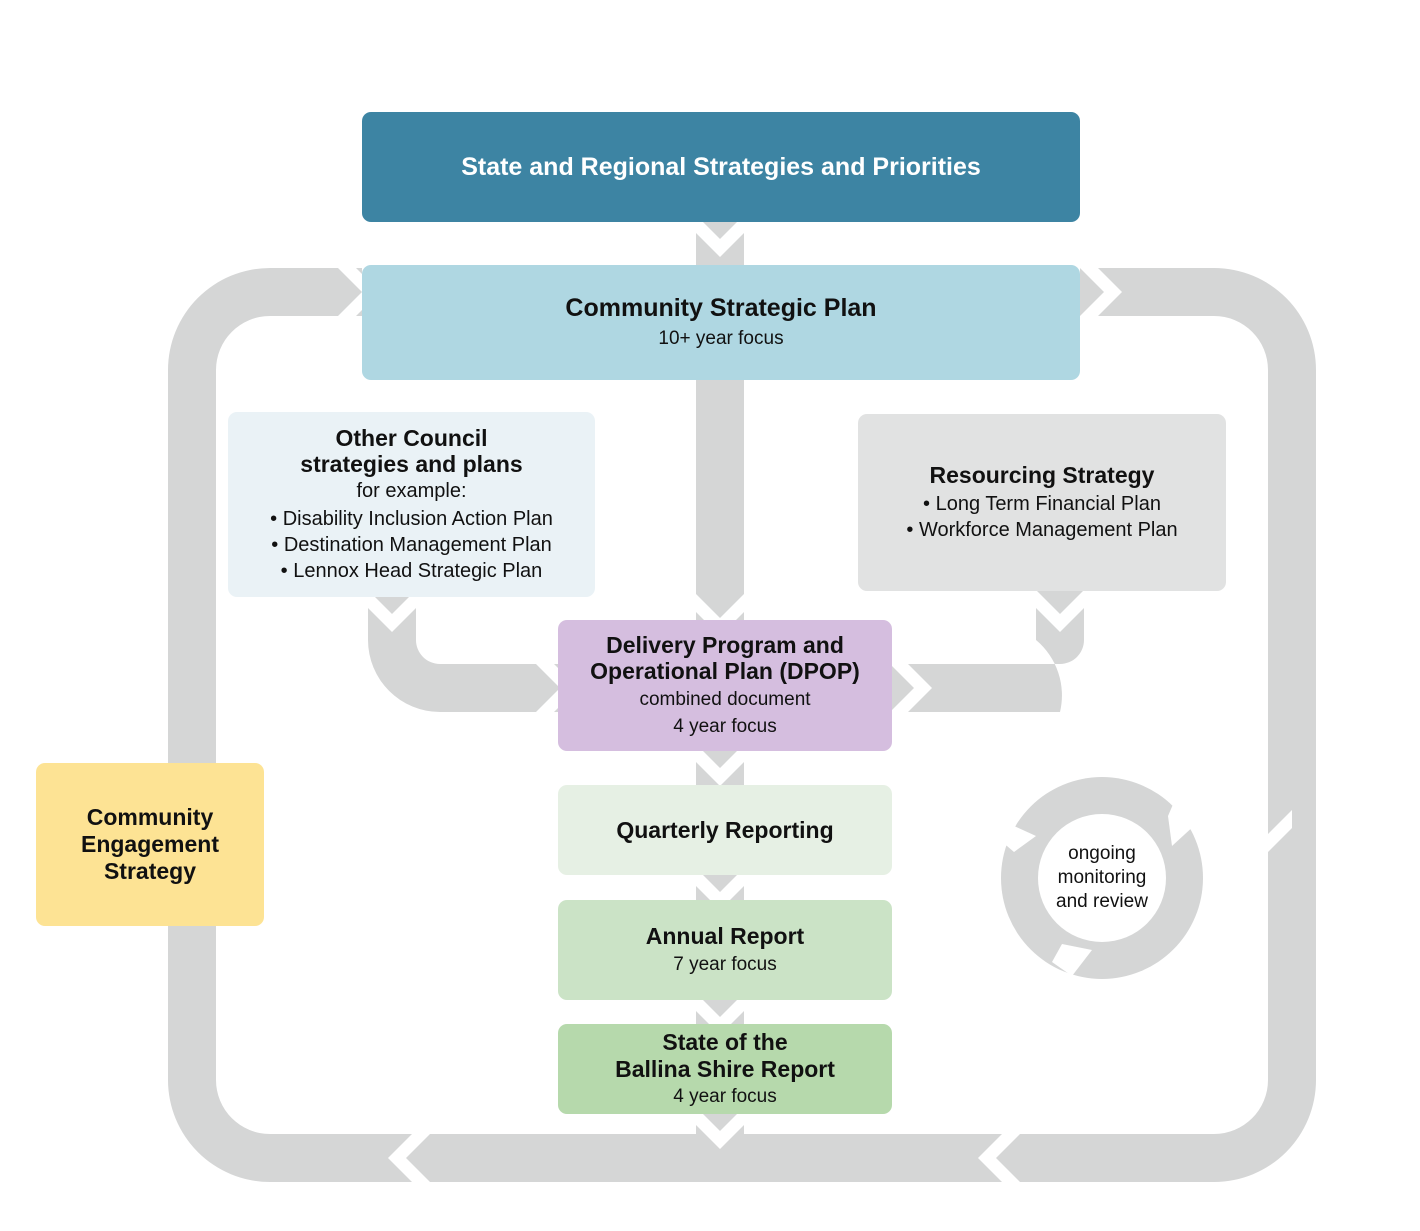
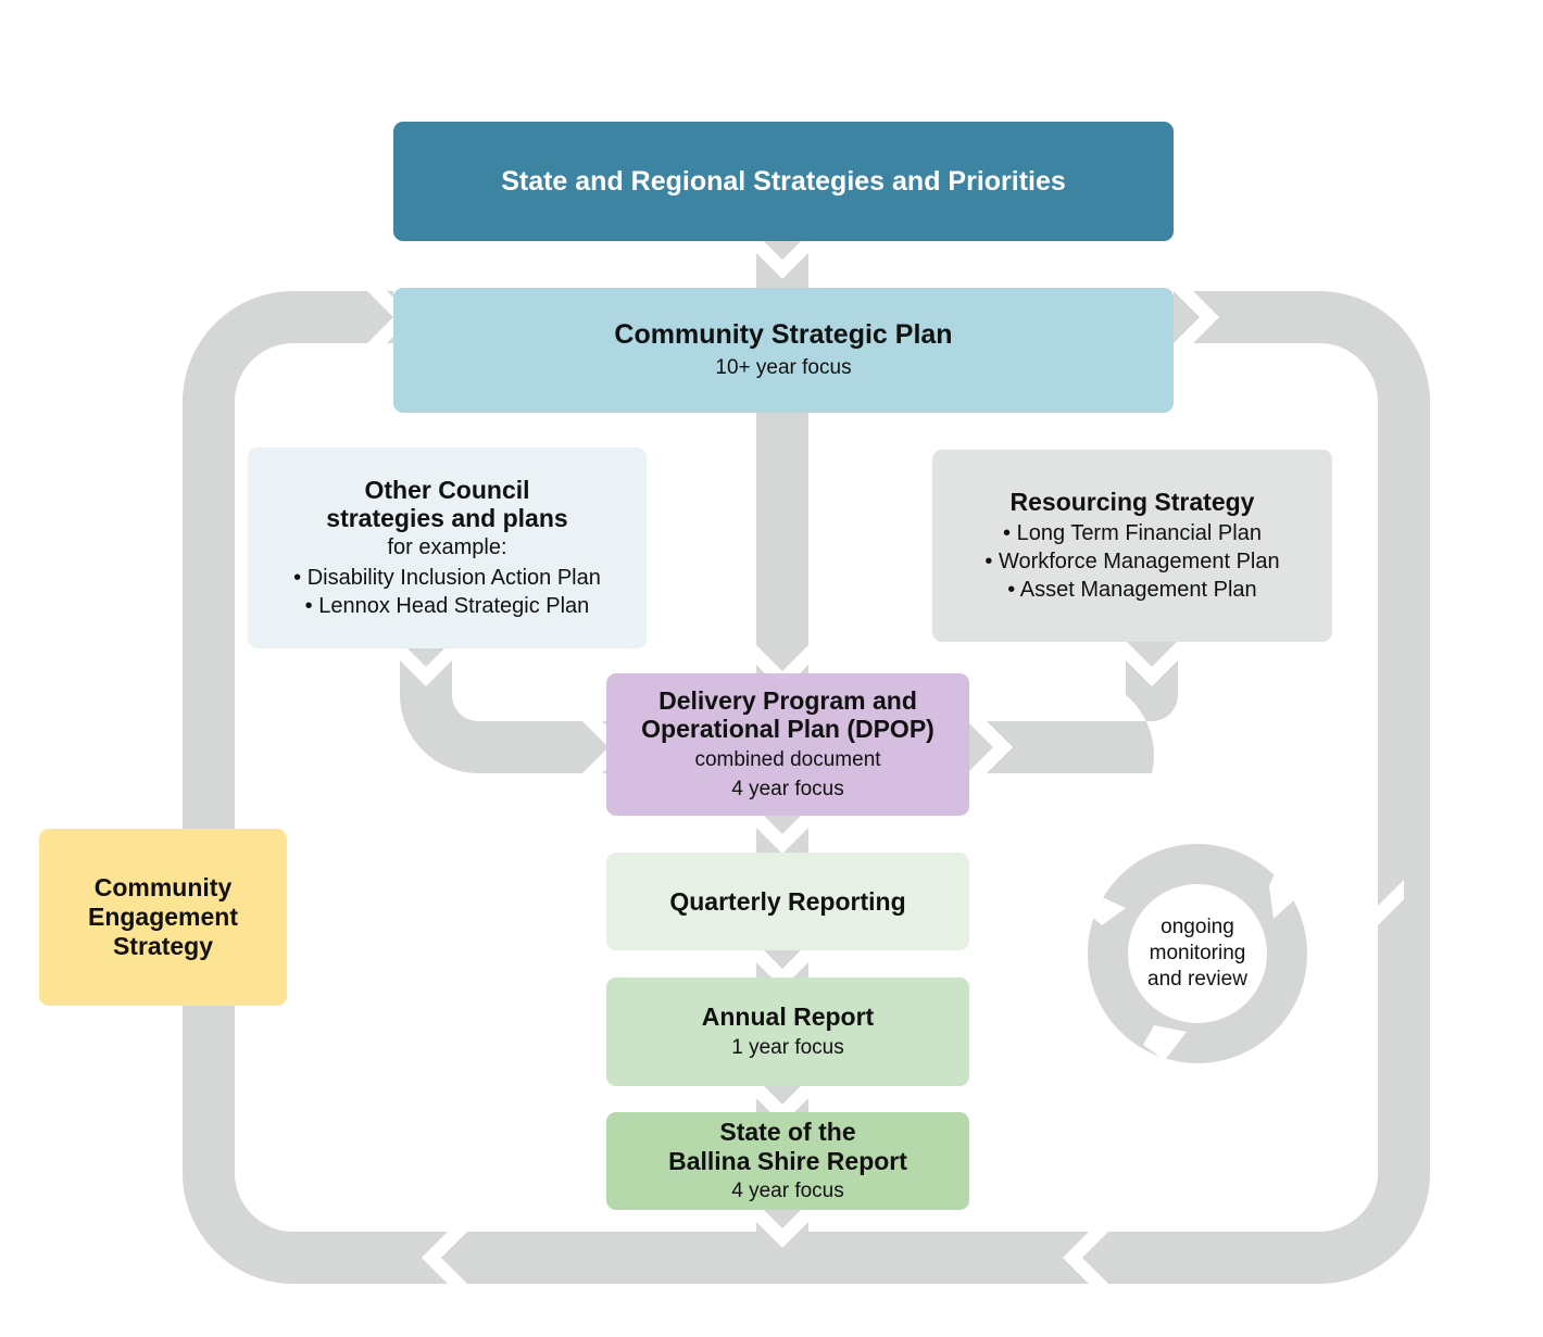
  State and Regional Strategies and Priorities
  Community Strategic Plan
  10+ year focus
  Other Council
  strategies and plans
  for example:
  • Disability Inclusion Action Plan
- • Destination Management Plan
  • Lennox Head Strategic Plan
  Resourcing Strategy
  • Long Term Financial Plan
  • Workforce Management Plan
+ • Asset Management Plan
  Delivery Program and
  Operational Plan (DPOP)
  combined document
  4 year focus
  Quarterly Reporting
  Annual Report
- 7 year focus
+ 1 year focus
  State of the
  Ballina Shire Report
  4 year focus
  Community
  Engagement
  Strategy
  ongoing
  monitoring
  and review
